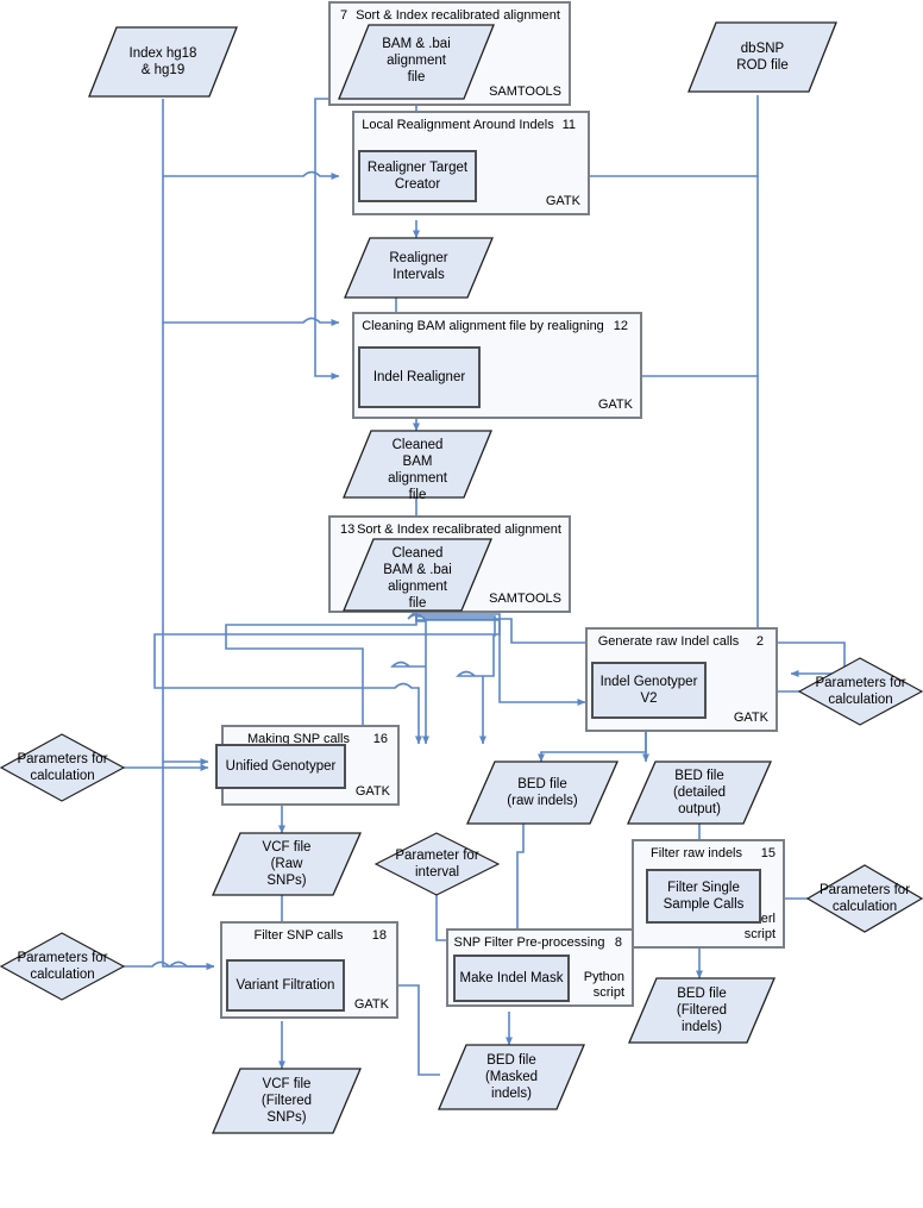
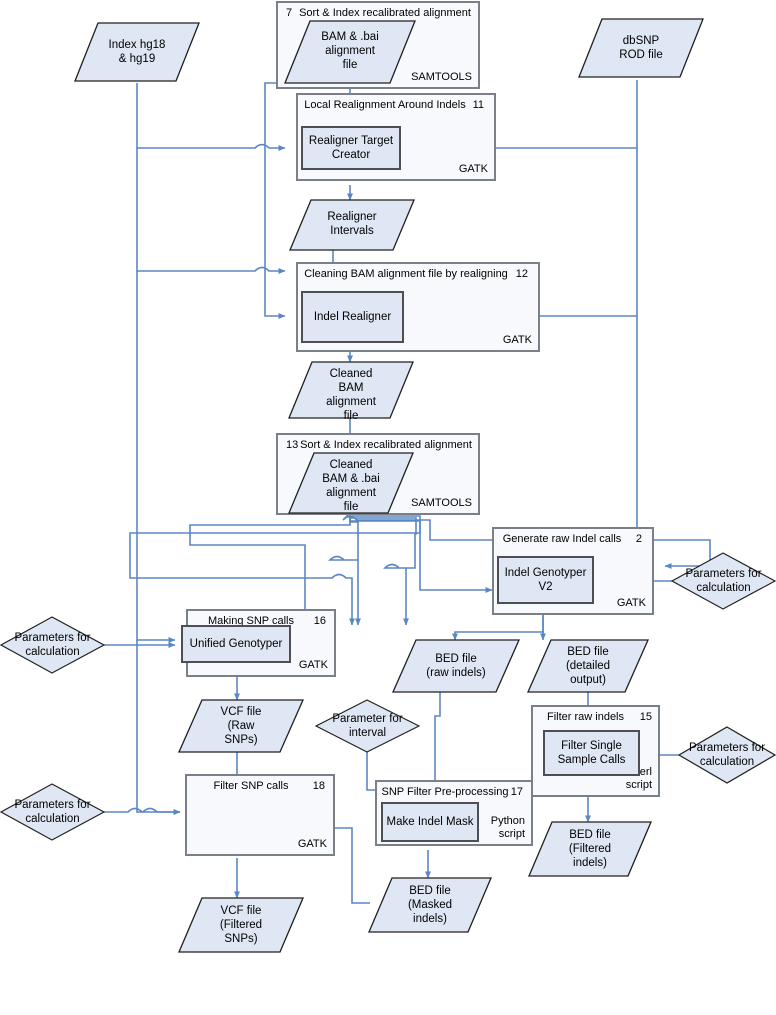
  Index hg18
  & hg19
  dbSNP
  ROD file
  7
  Sort & Index recalibrated alignment
  SAMTOOLS
  BAM & .bai
  alignment
  file
  Local Realignment Around Indels
  11
  GATK
  Realigner Target
  Creator
  Realigner
  Intervals
  Cleaning BAM alignment file by realigning
  12
  GATK
  Indel Realigner
  Cleaned
  BAM
  alignment
  file
  13
  Sort & Index recalibrated alignment
  SAMTOOLS
  Cleaned
  BAM & .bai
  alignment
  file
  Generate raw Indel calls
  2
  GATK
  Indel Genotyper
  V2
  Making SNP calls
  16
  GATK
  Unified Genotyper
  Filter raw indels
  15
  erl
  script
  Filter Single
  Sample Calls
  SNP Filter Pre-processing
- 8
+ 17
  Python
  script
  Make Indel Mask
  Filter SNP calls
  18
  GATK
- Variant Filtration
  BED file
  (raw indels)
  BED file
  (detailed
  output)
  VCF file
  (Raw
  SNPs)
  BED file
  (Filtered
  indels)
  BED file
  (Masked
  indels)
  VCF file
  (Filtered
  SNPs)
  Parameters for
  calculation
  Parameters for
  calculation
  Parameters for
  calculation
  Parameters for
  calculation
  Parameter for
  interval
